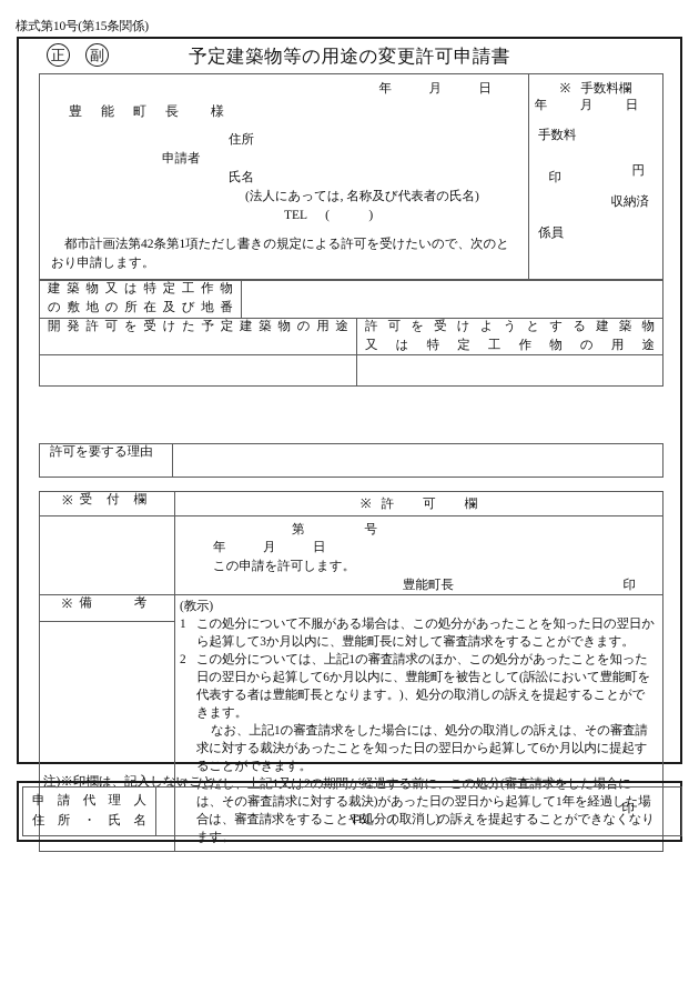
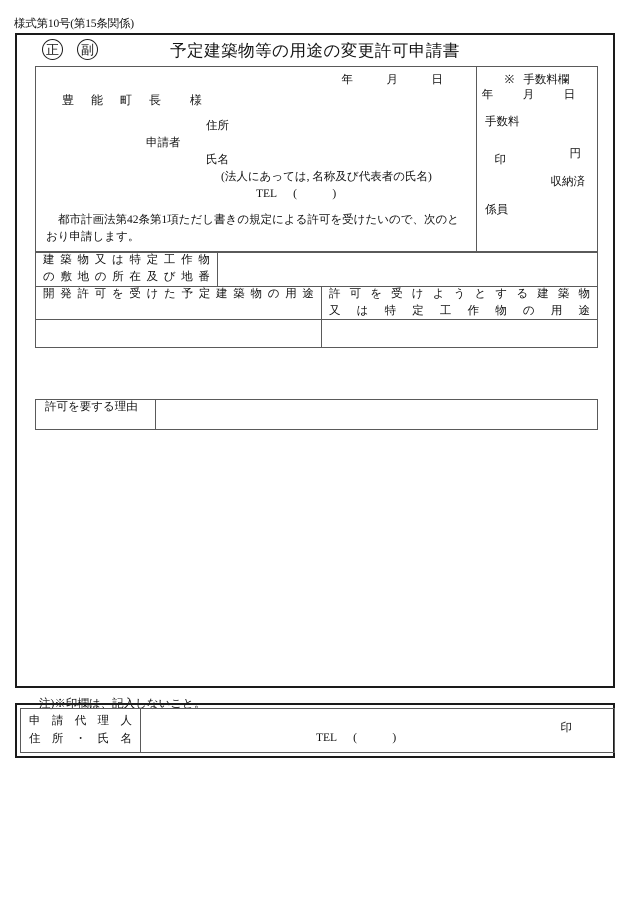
  様式第10号(第15条関係)
  正
  副
  予定建築物等の用途の変更許可申請書
  年 月 日 豊 能 町 長 様 住所 申請者 氏名 印 (法人にあっては, 名称及び代表者の氏名) TEL ( ) 都市計画法第42条第1項ただし書きの規定による許可を受けたいので、次のとおり申請します。	※ 手数料欄 年 月 日 手数料 円 収納済 係員
  建 築 物 又 は 特 定 工 作 物 の 敷 地 の 所 在 及 び 地 番
  開 発 許 可 を 受 け た 予 定 建 築 物 の 用 途	許 可 を 受 け よ う と す る 建 築 物 又 は 特 定 工 作 物 の 用 途
  許可を要する理由
- ※ 受 付 欄	※ 許可欄
- 	第 号 年 月 日 この申請を許可します。 豊能町長 印
- ※ 備 考	(教示) 1 この処分について不服がある場合は、この処分があったことを知った日の翌日から起算して3か月以内に、豊能町長に対して審査請求をすることができます。 2 この処分については、上記1の審査請求のほか、この処分があったことを知った日の翌日から起算して6か月以内に、豊能町を被告として(訴訟において豊能町を代表する者は豊能町長となります。)、処分の取消しの訴えを提起することができます。 なお、上記1の審査請求をした場合には、処分の取消しの訴えは、その審査請求に対する裁決があったことを知った日の翌日から起算して6か月以内に提起することができます。 3 ただし、上記1又は2の期間が経過する前に、この処分(審査請求をした場合には、その審査請求に対する裁決)があった日の翌日から起算して1年を経過した場合は、審査請求をすることや処分の取消しの訴えを提起することができなくなります。
  注)※印欄は、記入しないこと。
  申 請 代 理 人 住 所 ・ 氏 名	印 TEL ( )
